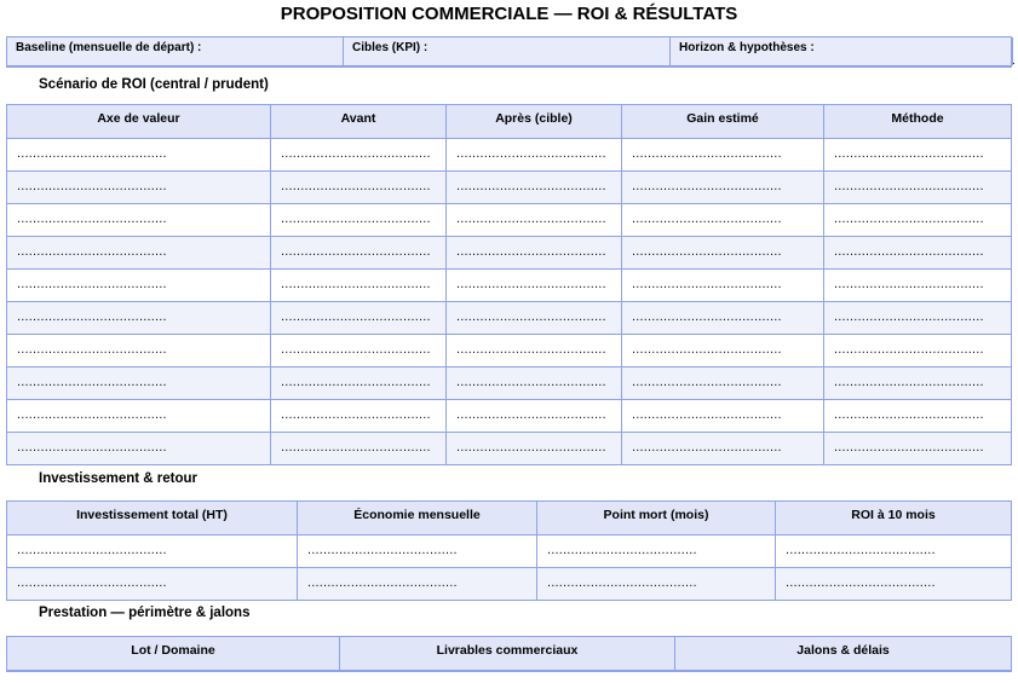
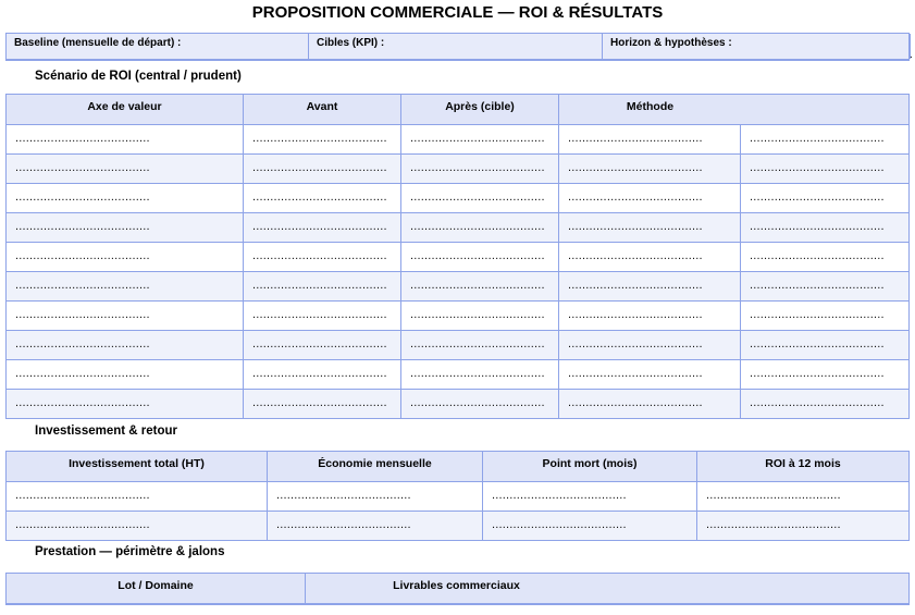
  PROPOSITION COMMERCIALE — ROI & RÉSULTATS
  Baseline (mensuelle de départ) :
  Cibles (KPI) :
  Horizon & hypothèses :
  Scénario de ROI (central / prudent)
  Axe de valeur
  Avant
  Après (cible)
- Gain estimé
  Méthode
  ......................................
  ......................................
  ......................................
  ......................................
  ......................................
  ......................................
  ......................................
  ......................................
  ......................................
  ......................................
  ......................................
  ......................................
  ......................................
  ......................................
  ......................................
  ......................................
  ......................................
  ......................................
  ......................................
  ......................................
  ......................................
  ......................................
  ......................................
  ......................................
  ......................................
  ......................................
  ......................................
  ......................................
  ......................................
  ......................................
  ......................................
  ......................................
  ......................................
  ......................................
  ......................................
  ......................................
  ......................................
  ......................................
  ......................................
  ......................................
  ......................................
  ......................................
  ......................................
  ......................................
  ......................................
  ......................................
  ......................................
  ......................................
  ......................................
  ......................................
  Investissement & retour
  Investissement total (HT)
  Économie mensuelle
  Point mort (mois)
- ROI à 10 mois
+ ROI à 12 mois
  ......................................
  ......................................
  ......................................
  ......................................
  ......................................
  ......................................
  ......................................
  ......................................
  Prestation — périmètre & jalons
  Lot / Domaine
  Livrables commerciaux
- Jalons & délais
  .
